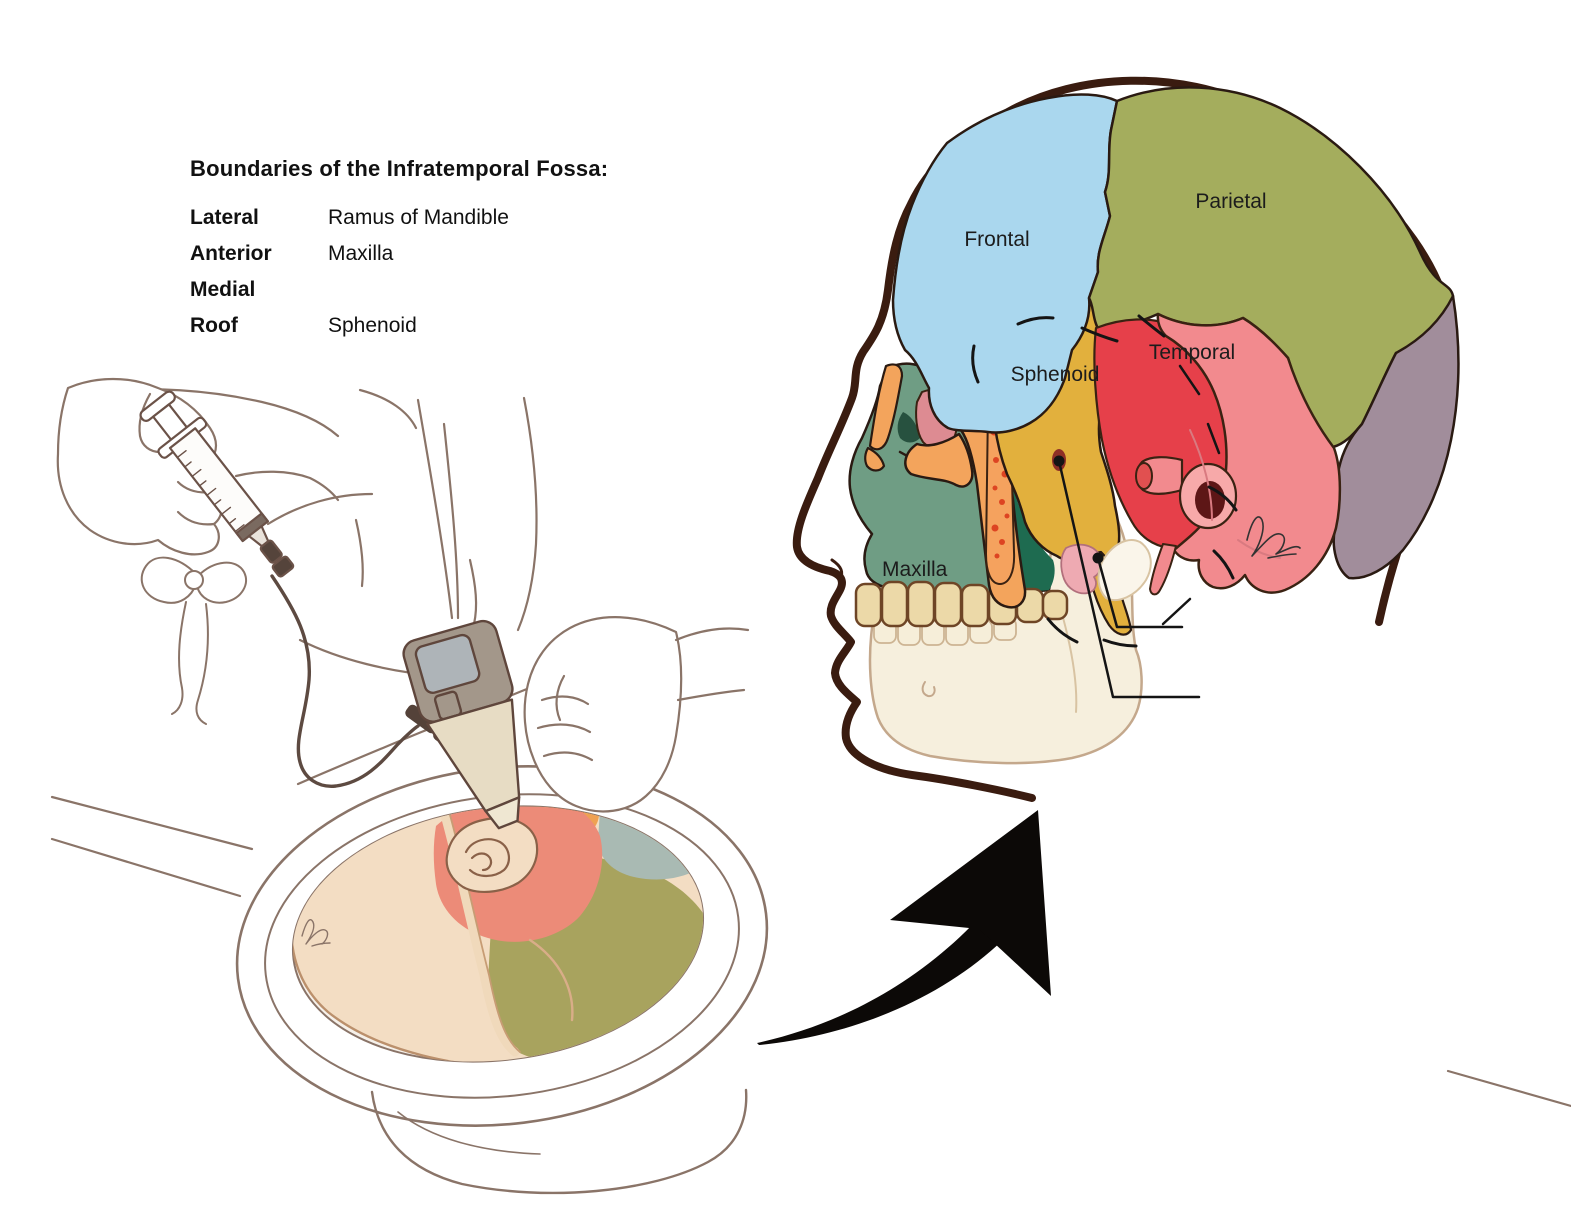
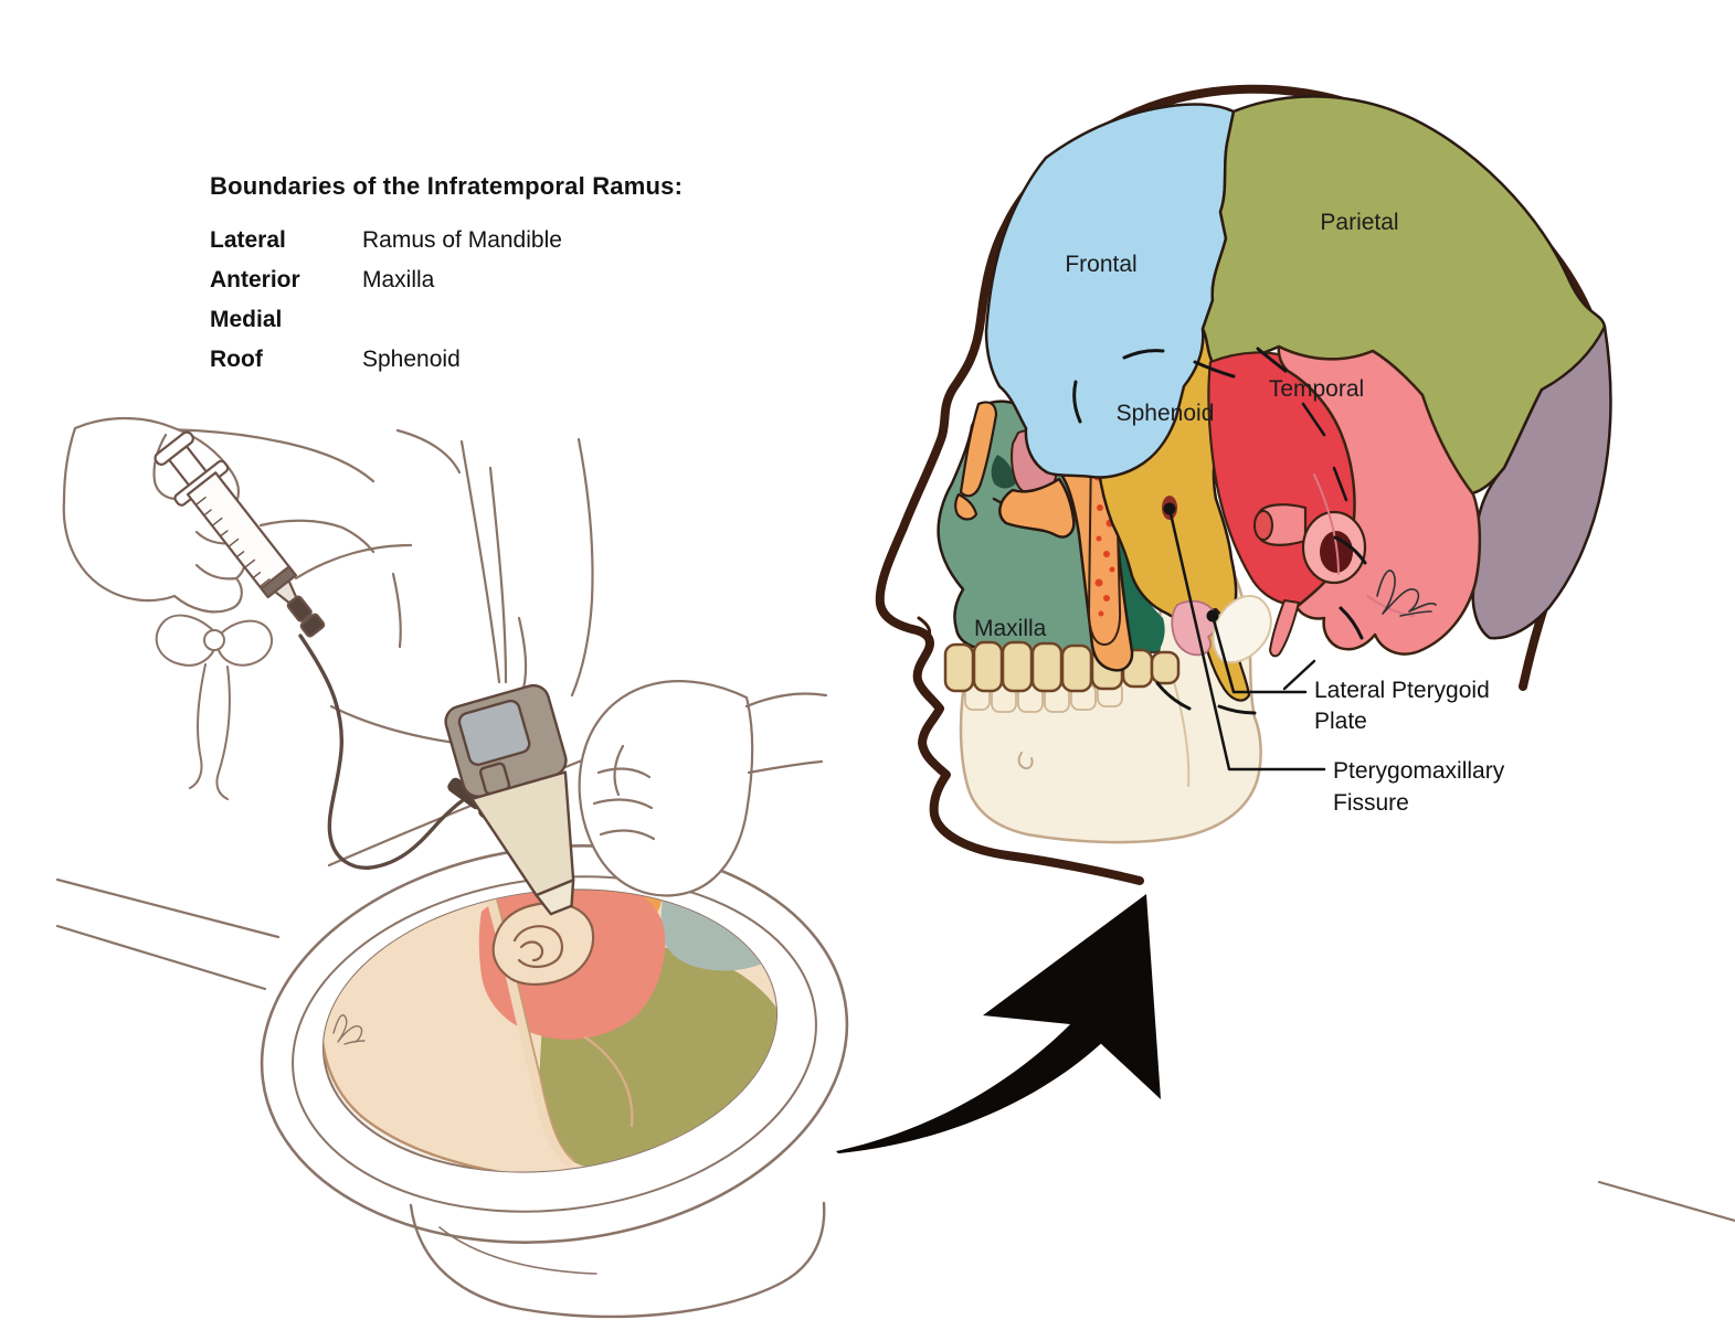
- Boundaries of the Infratemporal Fossa:
+ Boundaries of the Infratemporal Ramus:
  Lateral
  Ramus of Mandible
  Anterior
  Maxilla
  Medial
  Roof
  Sphenoid
  Frontal
  Parietal
  Temporal
  Sphenoid
  Maxilla
+ Lateral Pterygoid
+ Plate
+ Pterygomaxillary
+ Fissure
